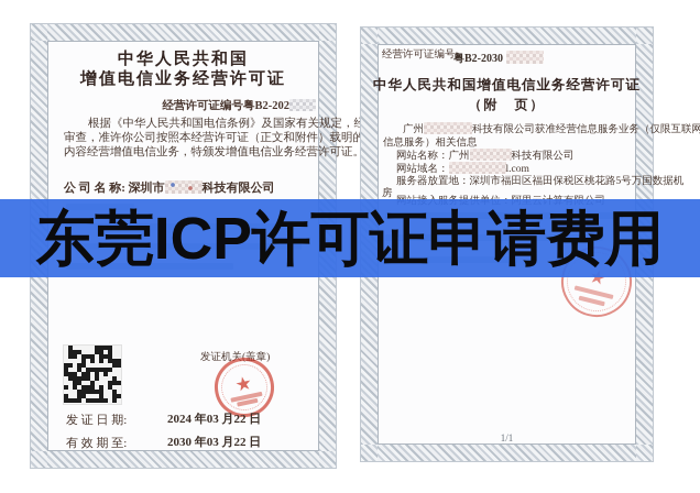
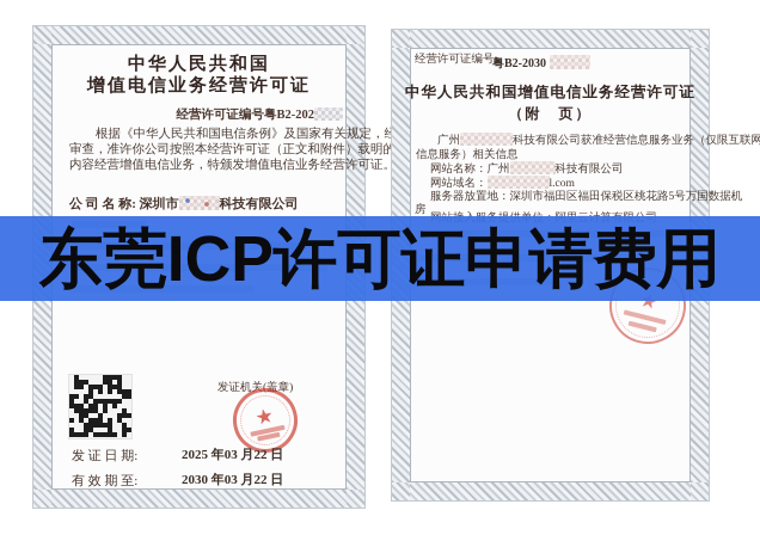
  中华人民共和国
  增值电信业务经营许可证
  经营许可证编号粤B2-202
  根据《中华人民共和国电信条例》及国家有关规定，经
  审查，准许你公司按照本经营许可证（正文和附件）载明的
  内容经营增值电信业务，特颁发增值电信业务经营许可证。
  公 司 名 称: 深圳市 科技有限公司
  发证机关(盖章)
  发 证 日 期:
- 2024 年03 月22 日
+ 2025 年03 月22 日
  有 效 期 至:
  2030 年03 月22 日
  经营许可证编号:
  粤B2-2030
  中华人民共和国增值电信业务经营许可证
  （附 页）
  广州 科技有限公司获准经营信息服务业务（仅限互联网
  信息服务）相关信息
  网站名称：广州 科技有限公司
  网站域名： l.com
  服务器放置地：深圳市福田区福田保税区桃花路5号万国数据机
  房
- 1/1
  东莞ICP许可证申请费用
